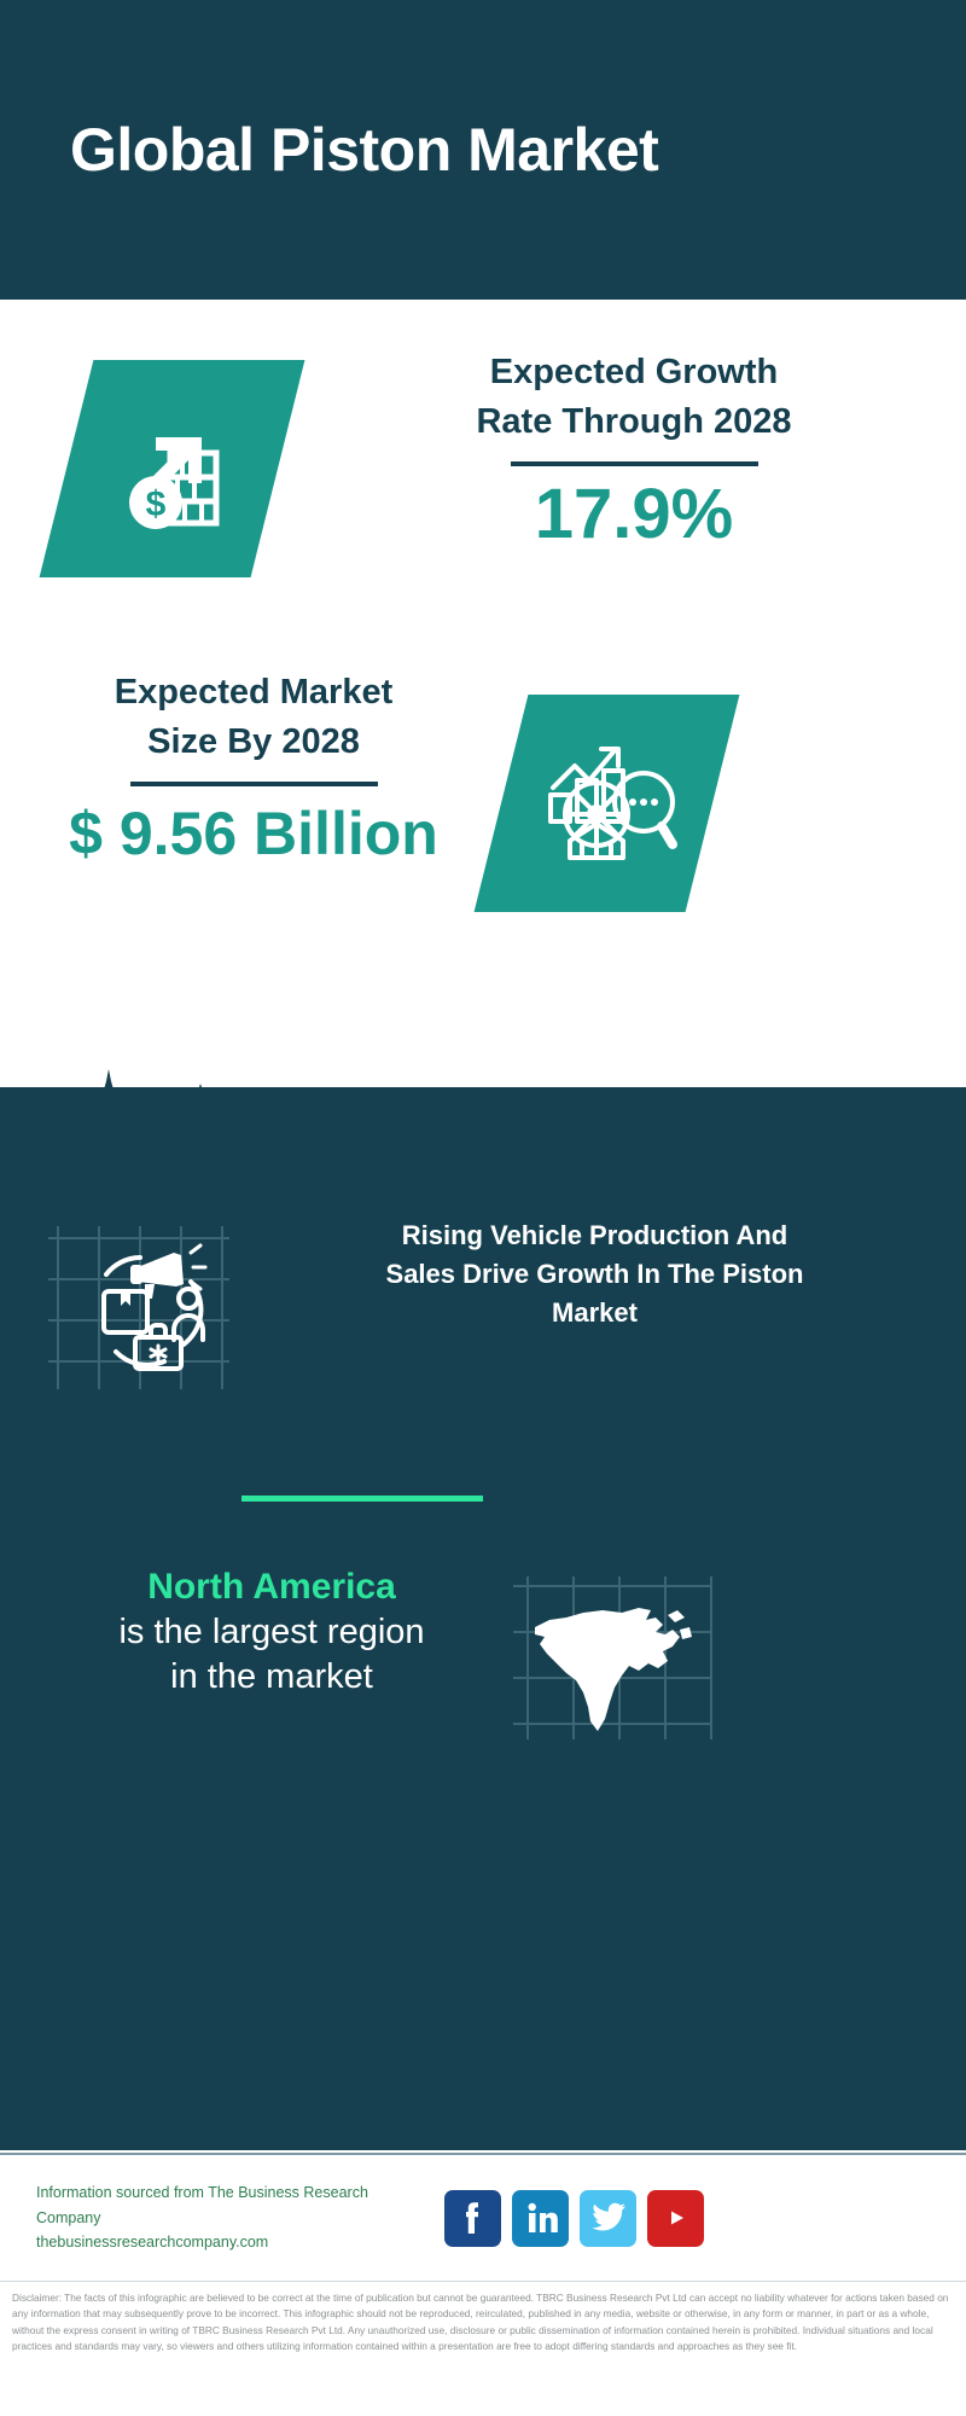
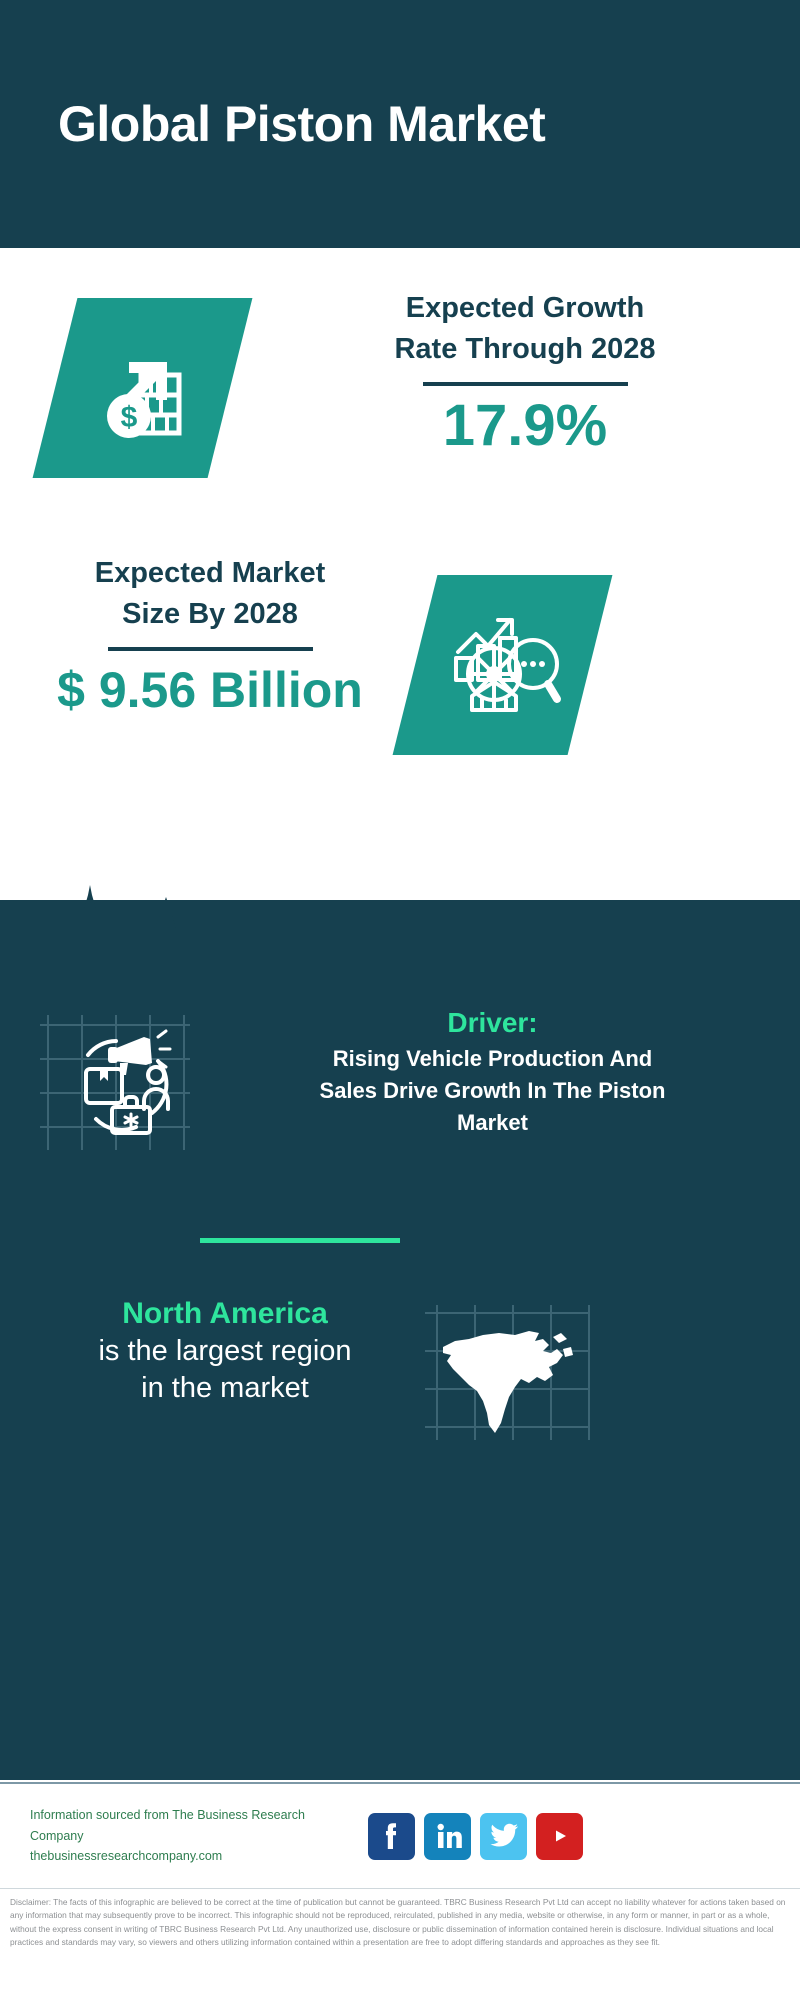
  Global Piston Market
  Expected Growth
  Rate Through 2028
  17.9%
  Expected Market
  Size By 2028
  $ 9.56 Billion
+ Driver:
  Rising Vehicle Production And
  Sales Drive Growth In The Piston
  Market
  North America
  is the largest region
  in the market
  Information sourced from The Business Research Company
  thebusinessresearchcompany.com
- Disclaimer: The facts of this infographic are believed to be correct at the time of publication but cannot be guaranteed. TBRC Business Research Pvt Ltd can accept no liability whatever for actions taken based on any information that may subsequently prove to be incorrect. This infographic should not be reproduced, reirculated, published in any media, website or otherwise, in any form or manner, in part or as a whole, without the express consent in writing of TBRC Business Research Pvt Ltd. Any unauthorized use, disclosure or public dissemination of information contained herein is prohibited. Individual situations and local practices and standards may vary, so viewers and others utilizing information contained within a presentation are free to adopt differing standards and approaches as they see fit.
+ Disclaimer: The facts of this infographic are believed to be correct at the time of publication but cannot be guaranteed. TBRC Business Research Pvt Ltd can accept no liability whatever for actions taken based on any information that may subsequently prove to be incorrect. This infographic should not be reproduced, reirculated, published in any media, website or otherwise, in any form or manner, in part or as a whole, without the express consent in writing of TBRC Business Research Pvt Ltd. Any unauthorized use, disclosure or public dissemination of information contained herein is disclosure. Individual situations and local practices and standards may vary, so viewers and others utilizing information contained within a presentation are free to adopt differing standards and approaches as they see fit.
